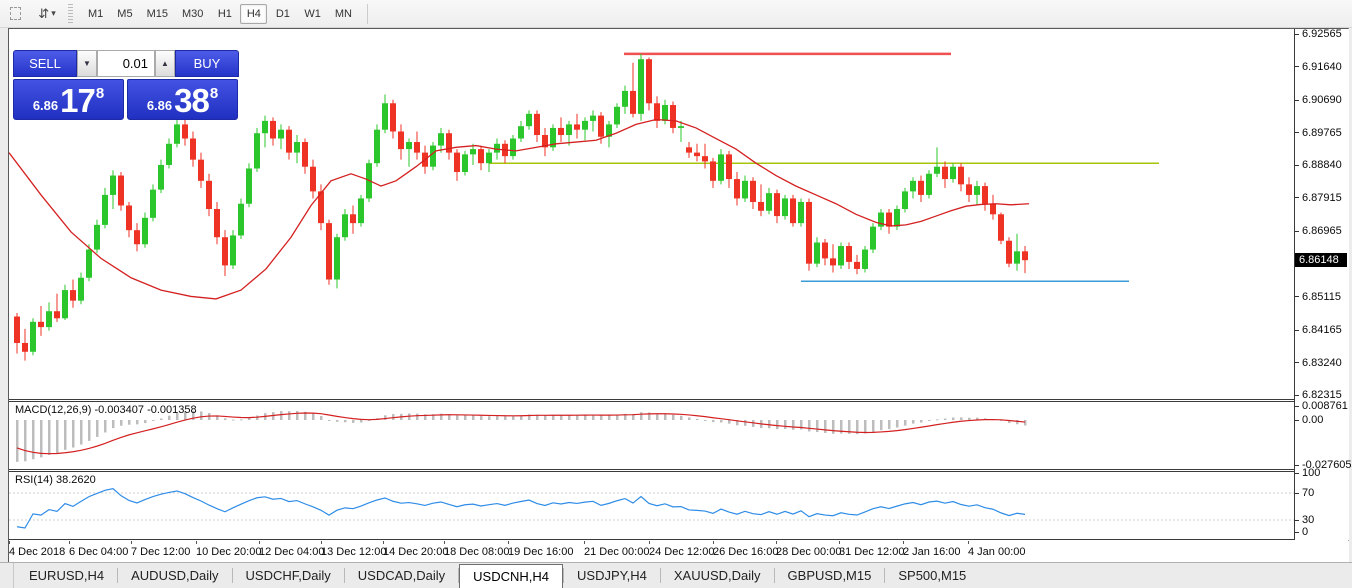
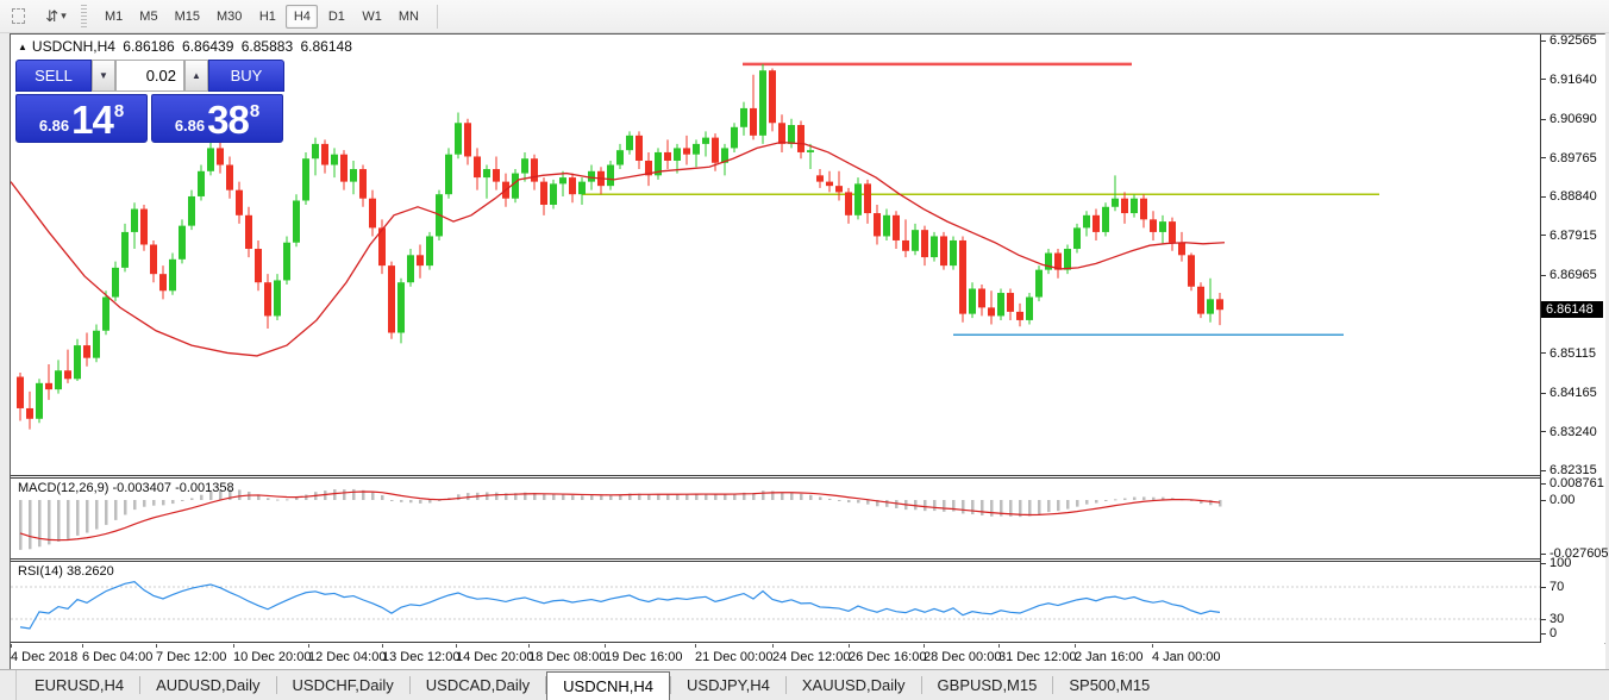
  ⇵
  ▾
  M1
  M5
  M15
  M30
  H1
  H4
  D1
  W1
  MN
+ ▲ USDCNH,H4 6.86186 6.86439 6.85883 6.86148
  SELL
  ▼
- 0.01
+ 0.02
  ▲
  BUY
  6.86
- 17
+ 14
  8
  6.86
  38
  8
  MACD(12,26,9) -0.003407 -0.001358
  RSI(14) 38.2620
  6.92565
  6.91640
  6.90690
  6.89765
  6.88840
  6.87915
  6.86965
  6.85115
  6.84165
  6.83240
  6.82315
  0.008761
  0.00
  -0.027605
  100
  70
  30
  0
  6.86148
  4 Dec 2018
  6 Dec 04:00
  7 Dec 12:00
  10 Dec 20:00
  12 Dec 04:00
  13 Dec 12:00
  14 Dec 20:00
  18 Dec 08:00
  19 Dec 16:00
  21 Dec 00:00
  24 Dec 12:00
  26 Dec 16:00
  28 Dec 00:00
  31 Dec 12:00
  2 Jan 16:00
  4 Jan 00:00
  EURUSD,H4
  AUDUSD,Daily
  USDCHF,Daily
  USDCAD,Daily
  USDCNH,H4
  USDJPY,H4
  XAUUSD,Daily
  GBPUSD,M15
  SP500,M15
